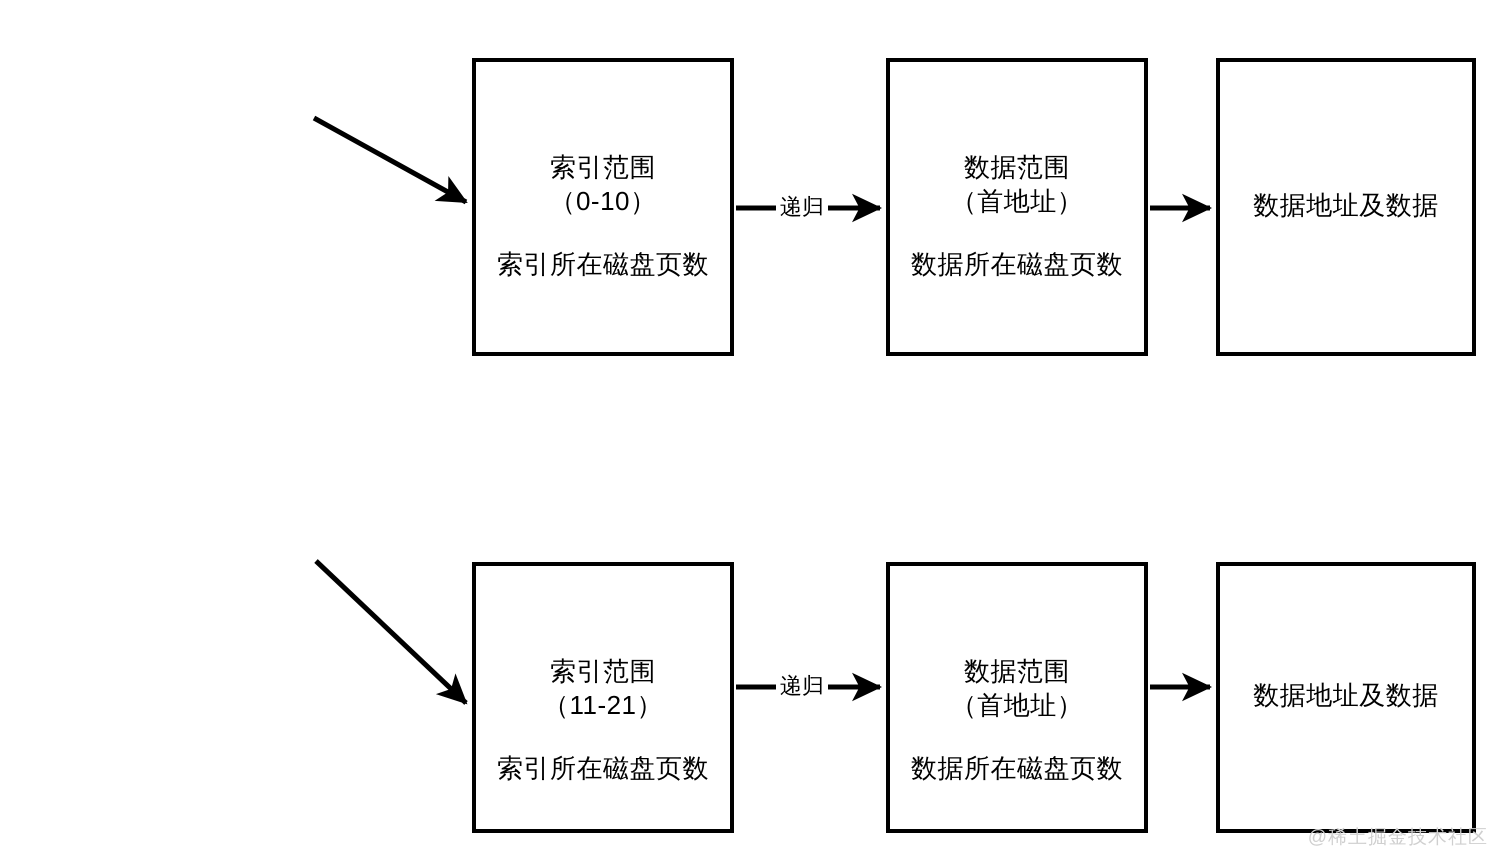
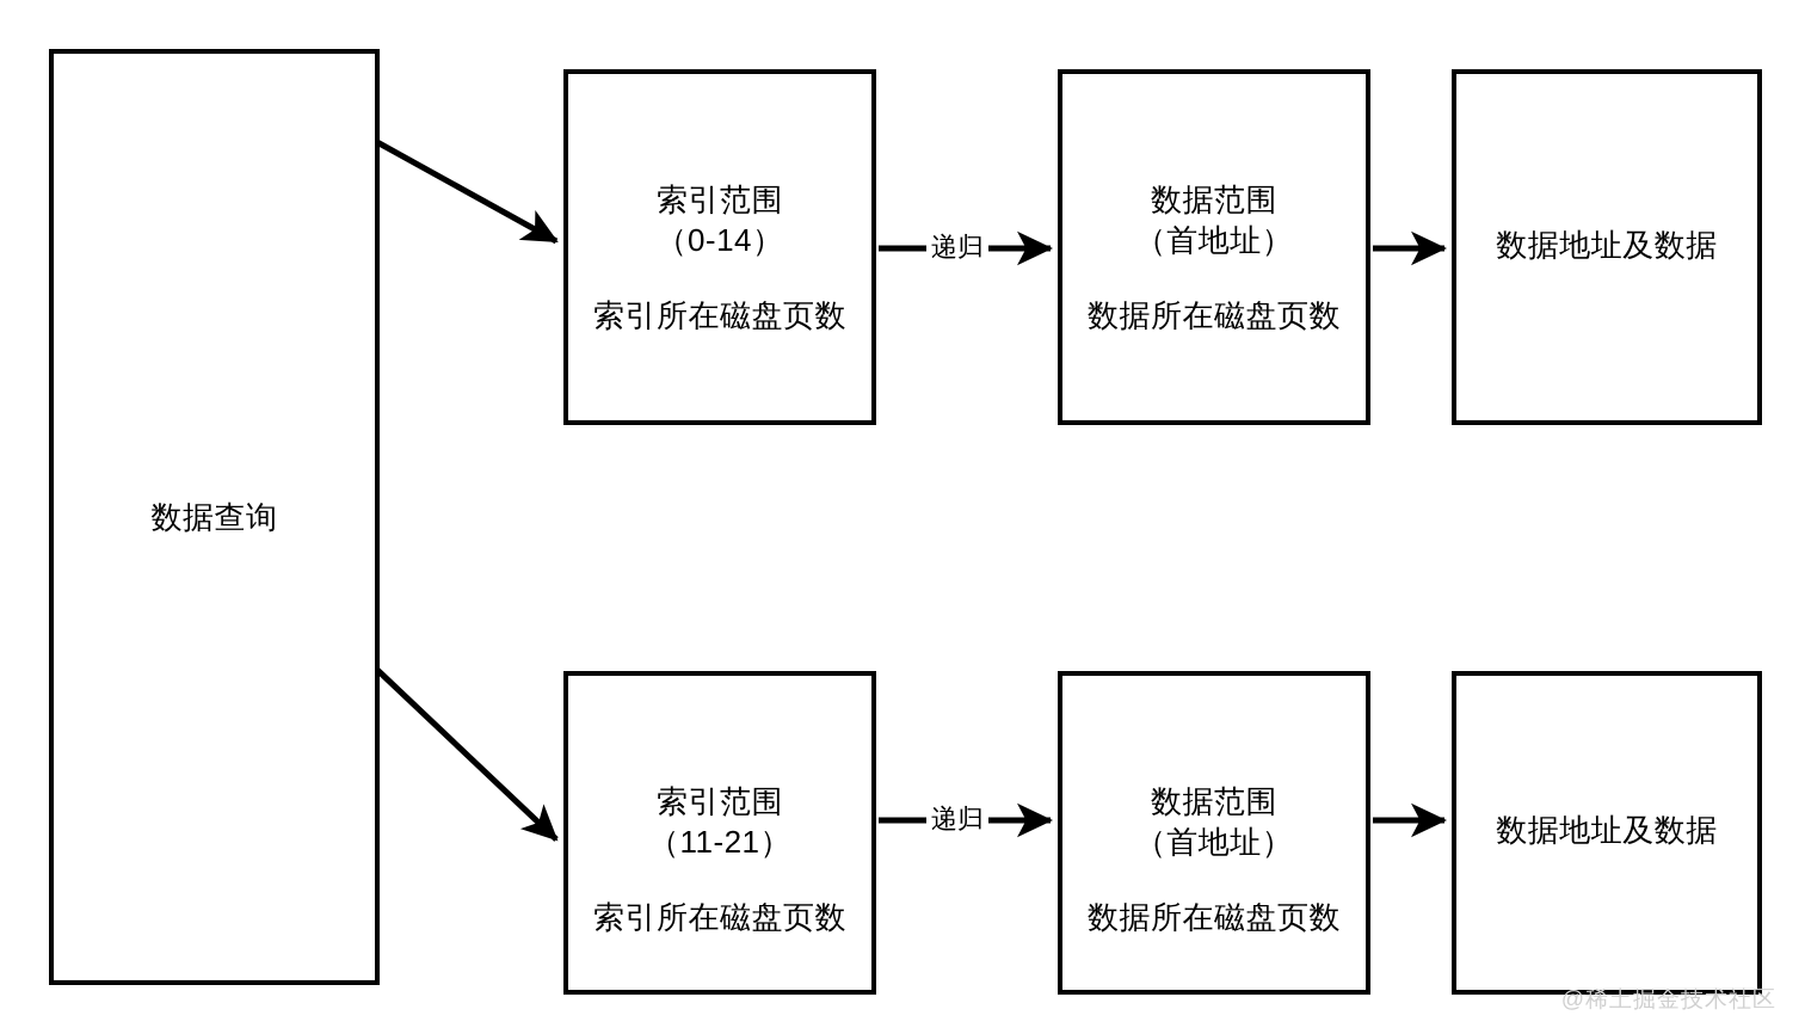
+ 数据查询
  索引范围
- （0-10）
+ （0-14）
  索引所在磁盘页数
  数据范围
  （首地址）
  数据所在磁盘页数
  数据地址及数据
  索引范围
  （11-21）
  索引所在磁盘页数
  数据范围
  （首地址）
  数据所在磁盘页数
  数据地址及数据
  递归
  递归
  @稀土掘金技术社区
